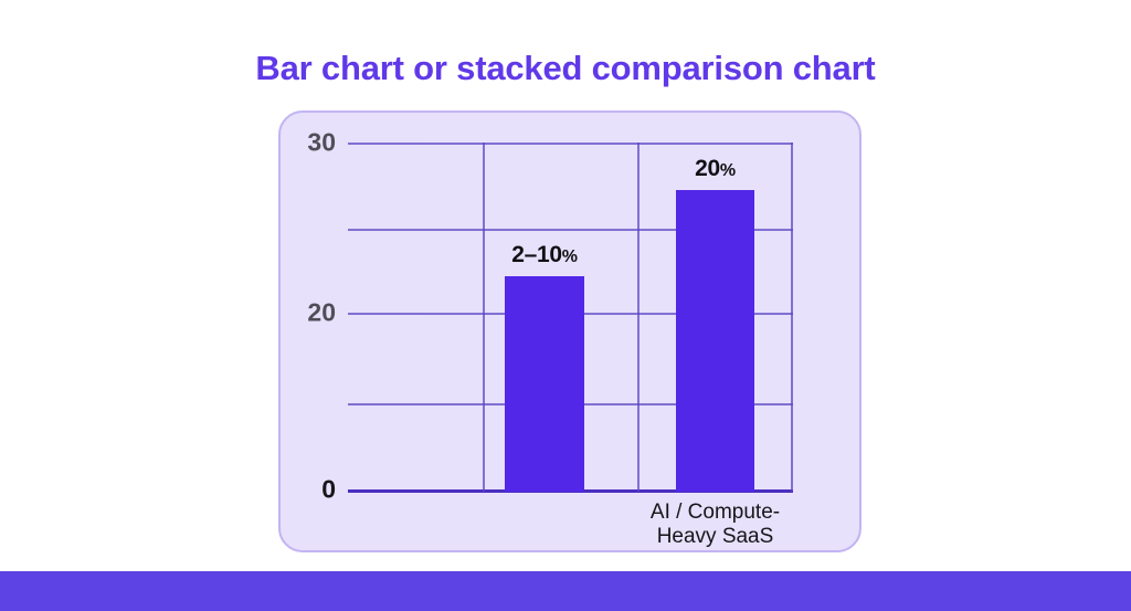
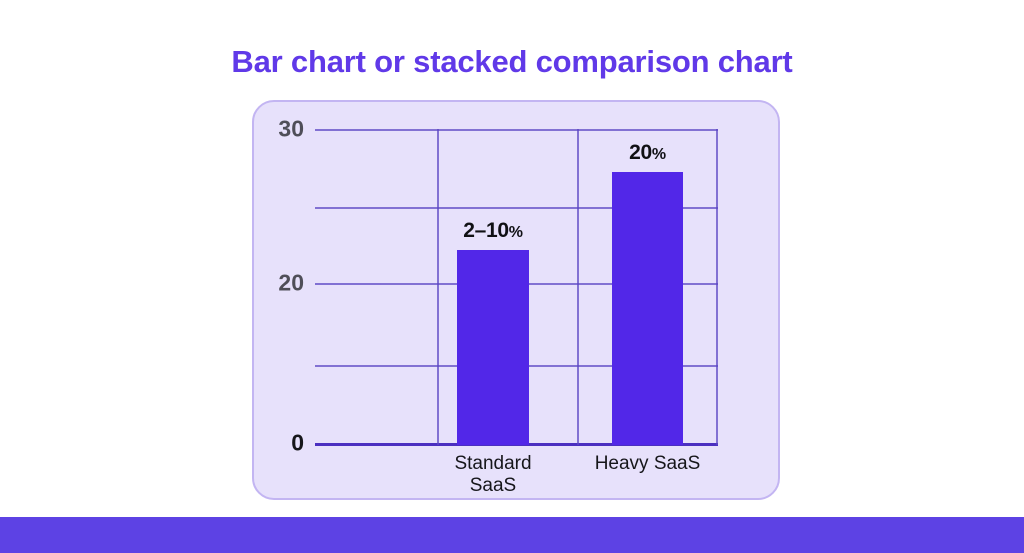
  Bar chart or stacked comparison chart
  30
  20
  0
  2–10%
+ Standard
+ SaaS
  20%
- AI / Compute-
  Heavy SaaS
